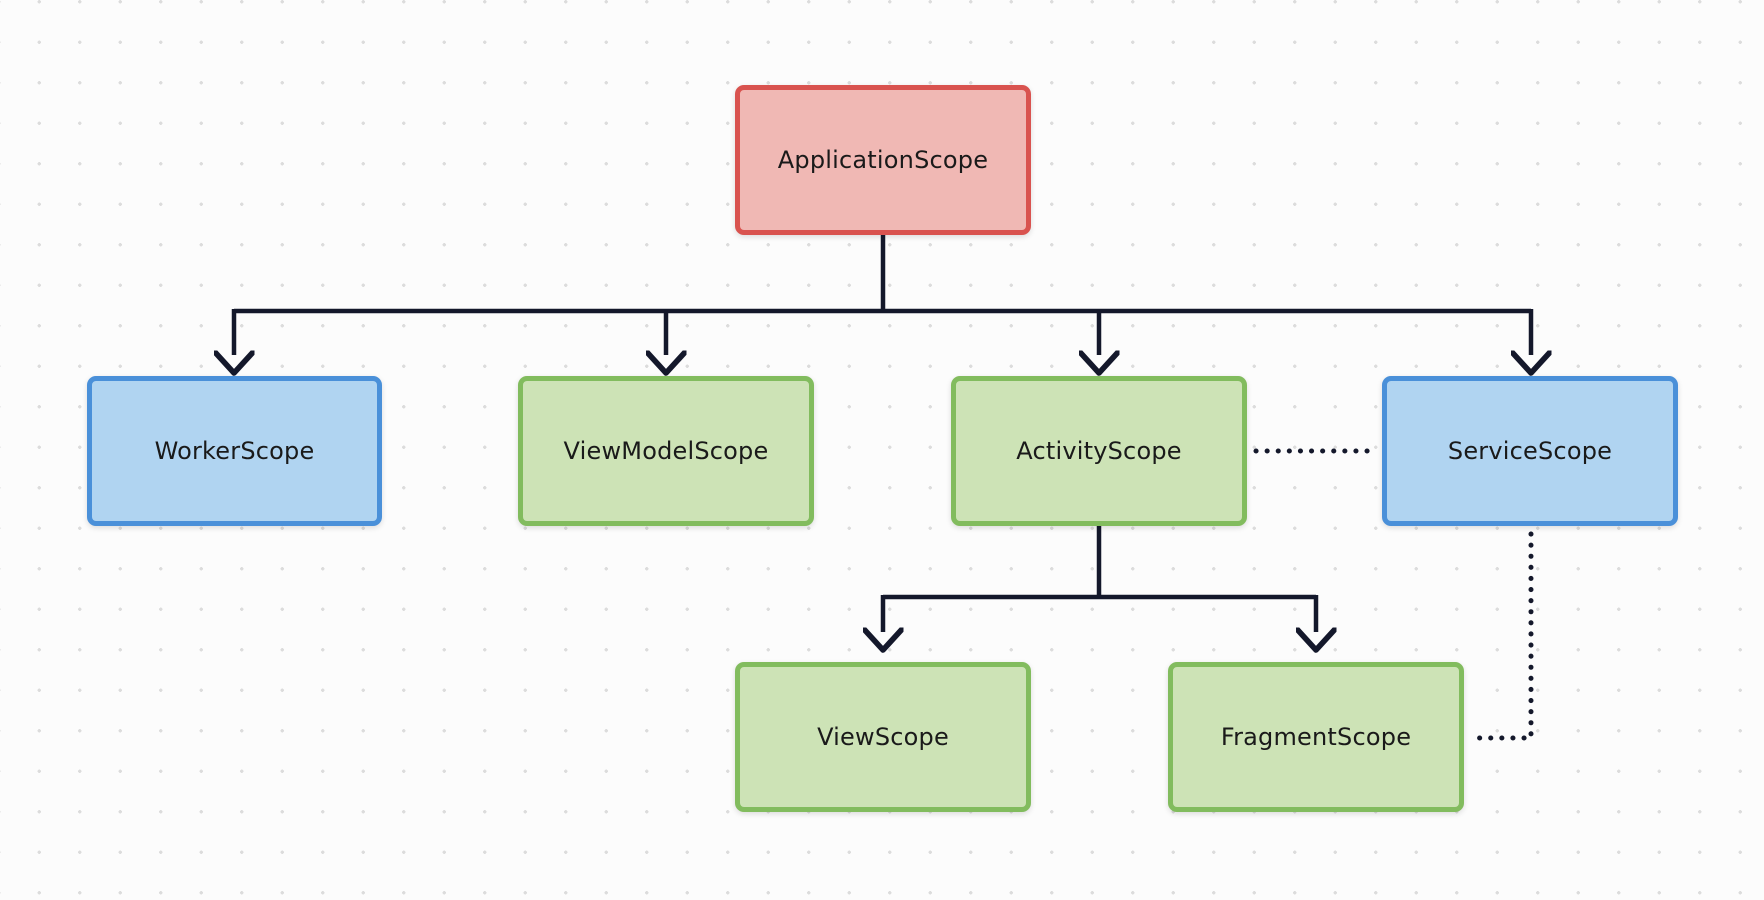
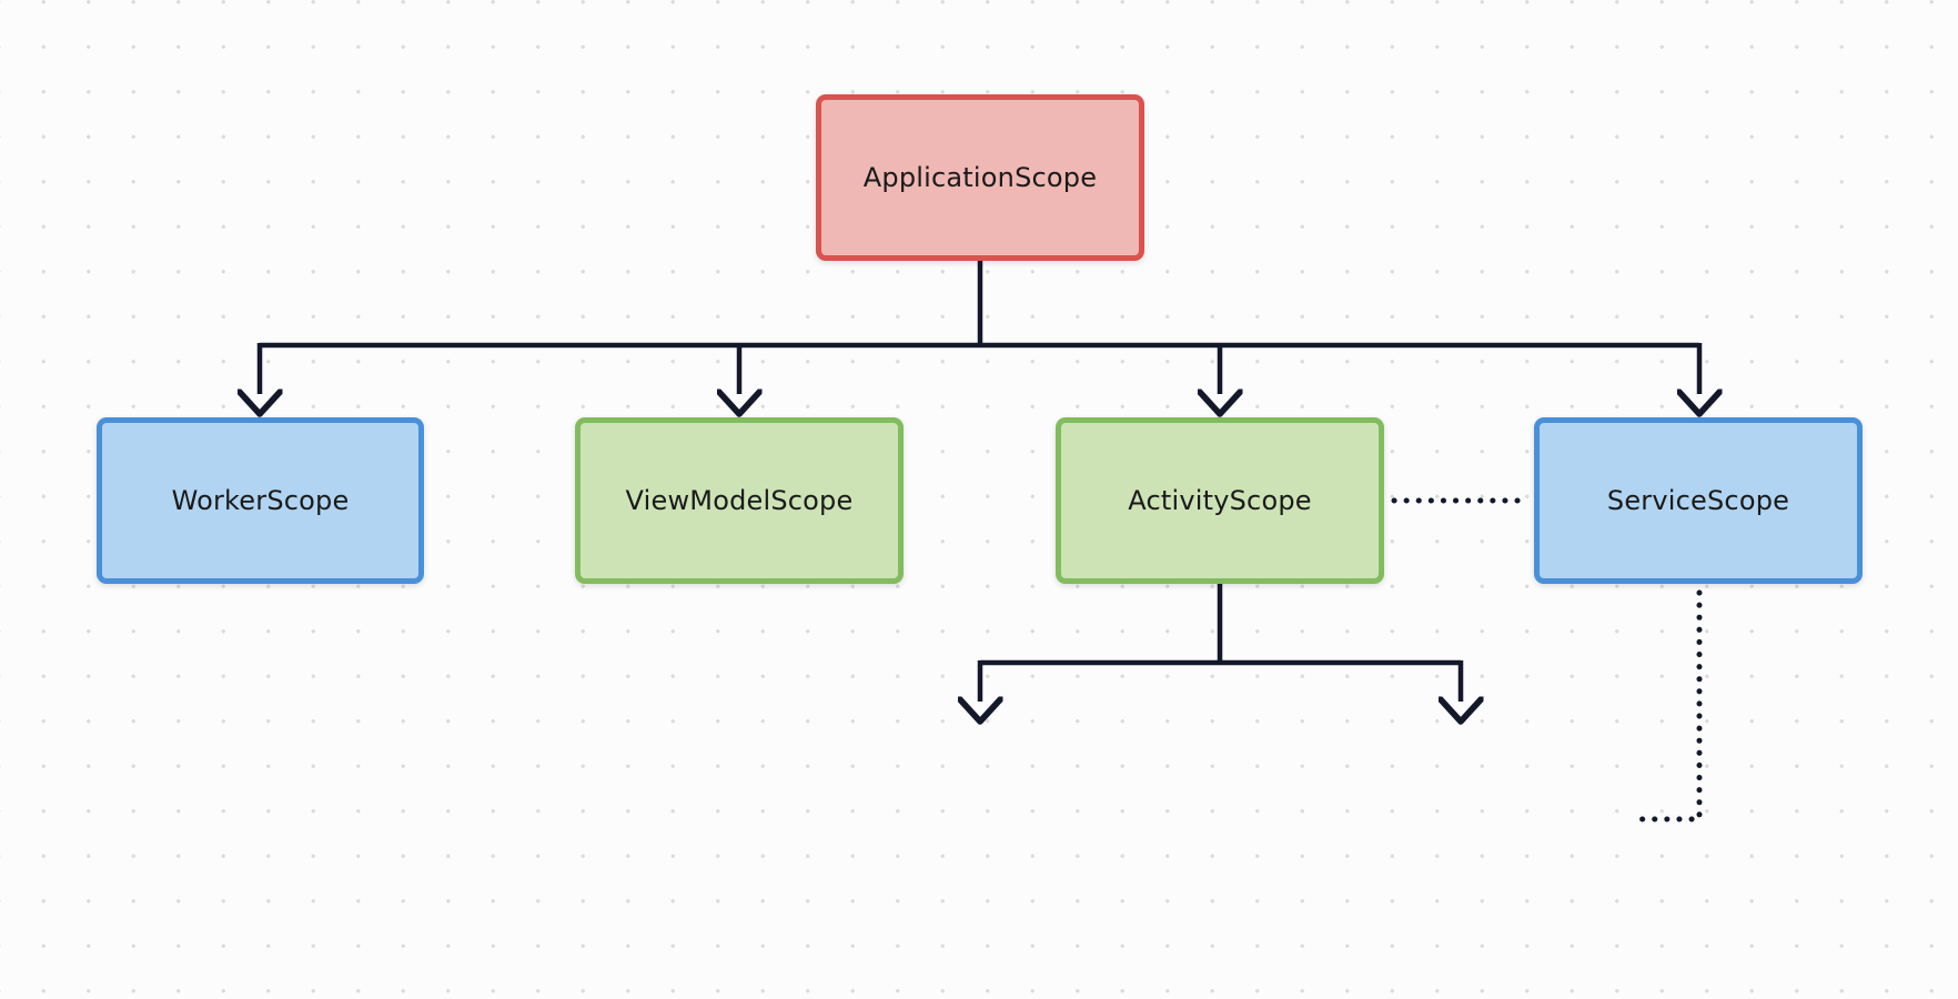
  ApplicationScope
  WorkerScope
  ViewModelScope
  ActivityScope
  ServiceScope
- ViewScope
- FragmentScope
